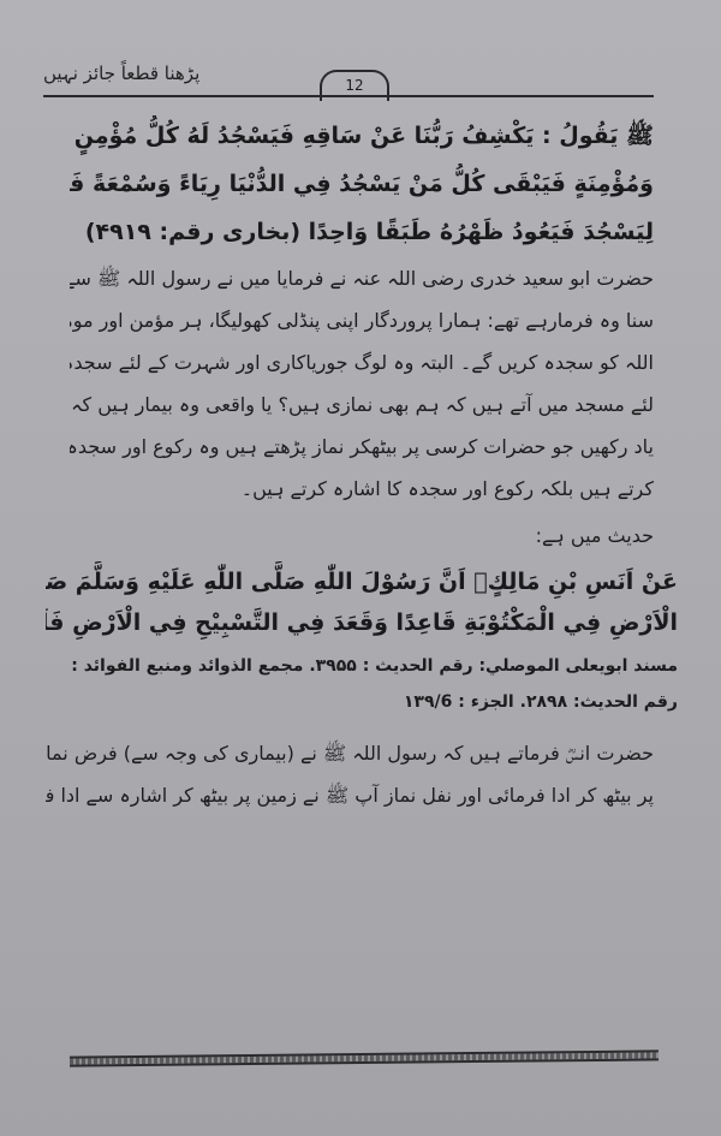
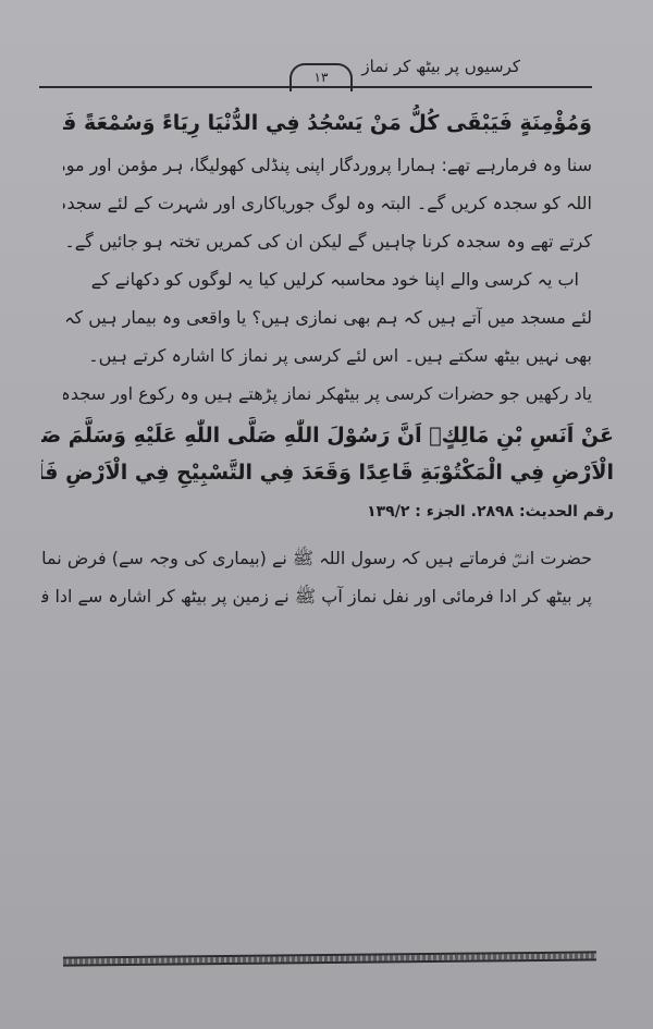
+ کرسیوں پر بیٹھ کر نماز
- 12
+ ۱۳
- پڑھنا قطعاً جائز نہیں
- ﷺ يَقُولُ : يَكْشِفُ رَبُّنَا عَنْ سَاقِهِ فَيَسْجُدُ لَهُ كُلُّ مُؤْمِنٍ
  وَمُؤْمِنَةٍ فَيَبْقَى كُلُّ مَنْ يَسْجُدُ فِي الدُّنْيَا رِيَاءً وَسُمْعَةً فَ
- لِيَسْجُدَ فَيَعُودُ ظَهْرُهُ طَبَقًا وَاحِدًا (بخارى رقم: ۴۹۱۹)
- حضرت ابو سعید خدری رضی اللہ عنہ نے فرمایا میں نے رسول اللہ ﷺ سے
  سنا وہ فرمارہے تھے: ہمارا پروردگار اپنی پنڈلی کھولیگا، ہر مؤمن اور مو
  اللہ کو سجدہ کریں گے۔ البتہ وہ لوگ جوریاکاری اور شہرت کے لئے سجد
+ کرتے تھے وہ سجدہ کرنا چاہیں گے لیکن ان کی کمریں تختہ ہو جائیں گے۔
+ اب یہ کرسی والے اپنا خود محاسبہ کرلیں کیا یہ لوگوں کو دکھانے کے
  لئے مسجد میں آتے ہیں کہ ہم بھی نمازی ہیں؟ یا واقعی وہ بیمار ہیں کہ
+ بھی نہیں بیٹھ سکتے ہیں۔ اس لئے کرسی پر نماز کا اشارہ کرتے ہیں۔
  یاد رکھیں جو حضرات کرسی پر بیٹھکر نماز پڑھتے ہیں وہ رکوع اور سجدہ
- کرتے ہیں بلکہ رکوع اور سجدہ کا اشارہ کرتے ہیں۔
- حدیث میں ہے:
  عَنْ اَنَسِ بْنِ مَالِكٍؓ اَنَّ رَسُوْلَ اللّٰهِ صَلَّى اللّٰهِ عَلَيْهِ وَسَلَّمَ صَ
  الْاَرْضِ فِي الْمَكْتُوْبَةِ قَاعِدًا وَقَعَدَ فِي التَّسْبِيْحِ فِي الْاَرْضِ فَاَ
- مسند ابويعلى الموصلي: رقم الحديث : ۳۹۵۵. مجمع الذوائد ومنبع الفوائد :
- رقم الحديث: ۲۸۹۸. الجزء : ۱۳۹/6
+ رقم الحديث: ۲۸۹۸. الجزء : ۱۳۹/۲
  حضرت انسؓ فرماتے ہیں کہ رسول اللہ ﷺ نے (بیماری کی وجہ سے) فرض نما
  پر بیٹھ کر ادا فرمائی اور نفل نماز آپ ﷺ نے زمین پر بیٹھ کر اشارہ سے ادا ف
